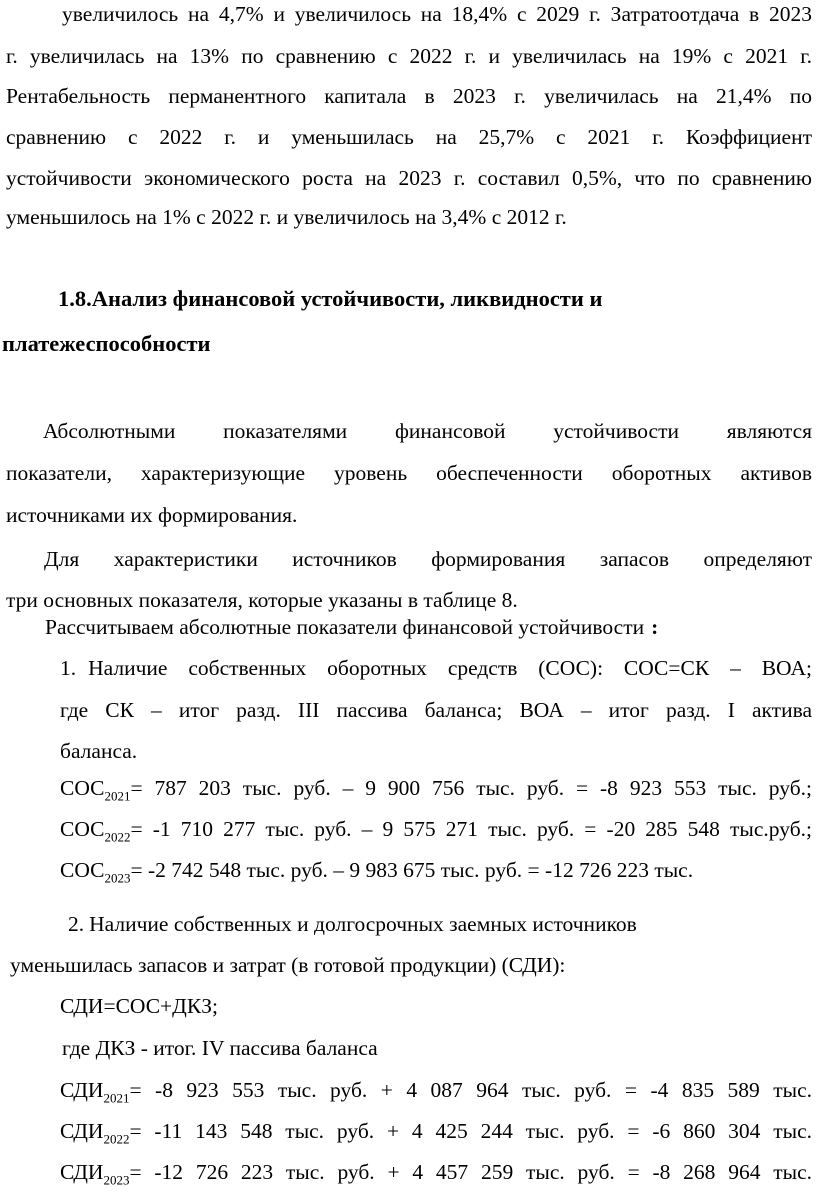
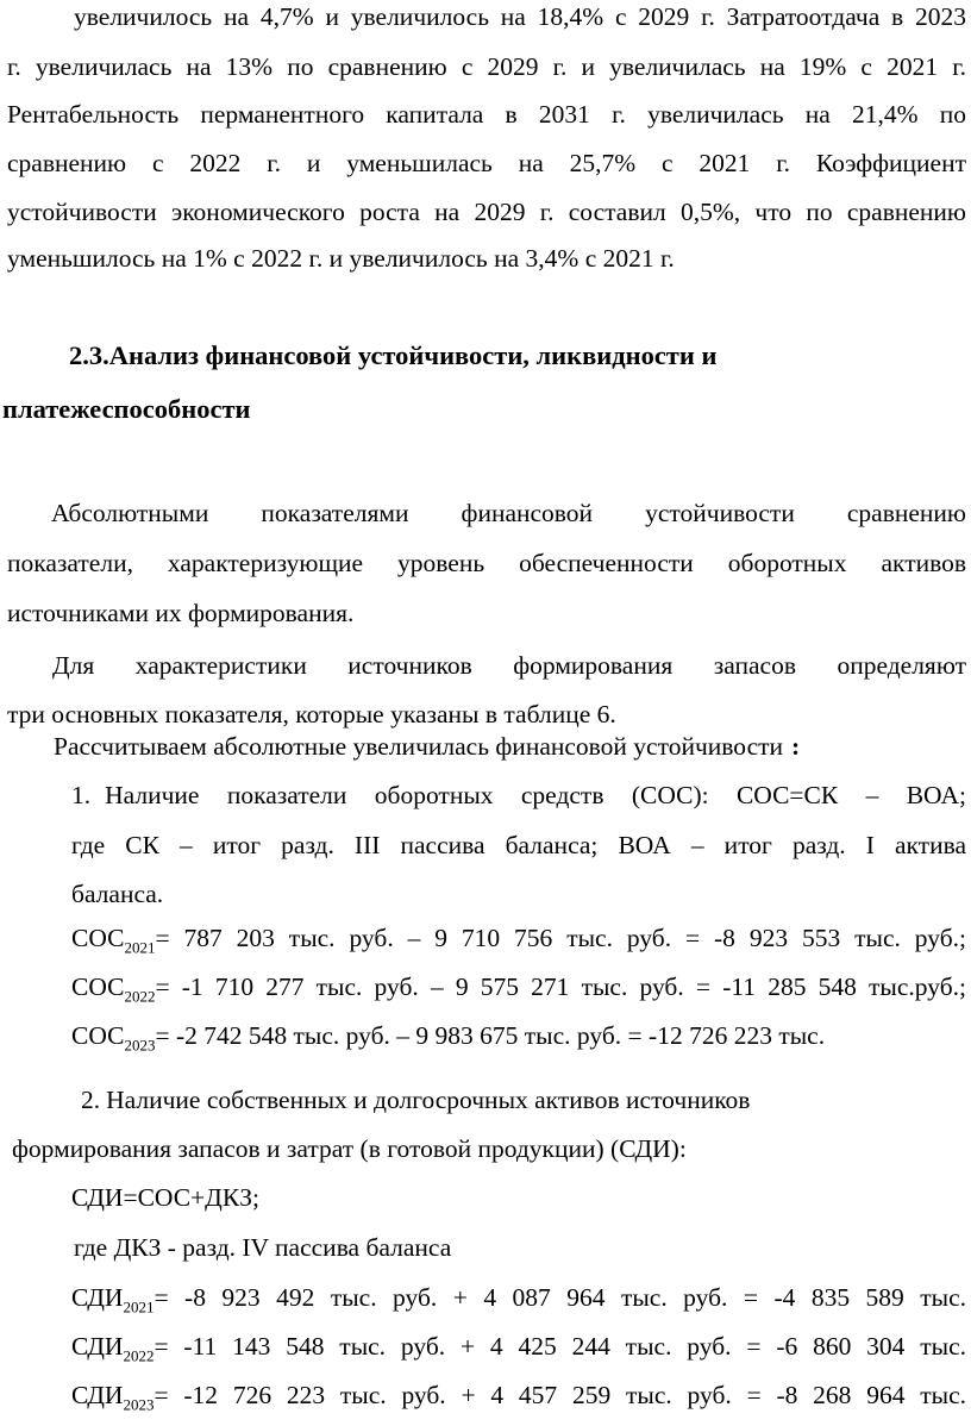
  увеличилось на 4,7% и увеличилось на 18,4% с 2029 г. Затратоотдача в 2023
- г. увеличилась на 13% по сравнению с 2022 г. и увеличилась на 19% с 2021 г.
+ г. увеличилась на 13% по сравнению с 2029 г. и увеличилась на 19% с 2021 г.
- Рентабельность перманентного капитала в 2023 г. увеличилась на 21,4% по
+ Рентабельность перманентного капитала в 2031 г. увеличилась на 21,4% по
  сравнению с 2022 г. и уменьшилась на 25,7% с 2021 г. Коэффициент
- устойчивости экономического роста на 2023 г. составил 0,5%, что по сравнению
+ устойчивости экономического роста на 2029 г. составил 0,5%, что по сравнению
- уменьшилось на 1% с 2022 г. и увеличилось на 3,4% с 2012 г.
+ уменьшилось на 1% с 2022 г. и увеличилось на 3,4% с 2021 г.
- 1.8.Анализ финансовой устойчивости, ликвидности и
+ 2.3.Анализ финансовой устойчивости, ликвидности и
  платежеспособности
- Абсолютными показателями финансовой устойчивости являются
+ Абсолютными показателями финансовой устойчивости сравнению
  показатели, характеризующие уровень обеспеченности оборотных активов
  источниками их формирования.
  Для характеристики источников формирования запасов определяют
- три основных показателя, которые указаны в таблице 8.
+ три основных показателя, которые указаны в таблице 6.
- Рассчитываем абсолютные показатели финансовой устойчивости :
+ Рассчитываем абсолютные увеличилась финансовой устойчивости :
- 1. Наличие собственных оборотных средств (СОС): СОС=СК – ВОА;
+ 1. Наличие показатели оборотных средств (СОС): СОС=СК – ВОА;
  где СК – итог разд. III пассива баланса; ВОА – итог разд. I актива
  баланса.
- СОС2021= 787 203 тыс. руб. – 9 900 756 тыс. руб. = -8 923 553 тыс. руб.;
+ СОС2021= 787 203 тыс. руб. – 9 710 756 тыс. руб. = -8 923 553 тыс. руб.;
- СОС2022= -1 710 277 тыс. руб. – 9 575 271 тыс. руб. = -20 285 548 тыс.руб.;
+ СОС2022= -1 710 277 тыс. руб. – 9 575 271 тыс. руб. = -11 285 548 тыс.руб.;
  СОС2023= -2 742 548 тыс. руб. – 9 983 675 тыс. руб. = -12 726 223 тыс.
- 2. Наличие собственных и долгосрочных заемных источников
+ 2. Наличие собственных и долгосрочных активов источников
- уменьшилась запасов и затрат (в готовой продукции) (СДИ):
+ формирования запасов и затрат (в готовой продукции) (СДИ):
  СДИ=СОС+ДКЗ;
- где ДКЗ - итог. IV пассива баланса
+ где ДКЗ - разд. IV пассива баланса
- СДИ2021= -8 923 553 тыс. руб. + 4 087 964 тыс. руб. = -4 835 589 тыс.
+ СДИ2021= -8 923 492 тыс. руб. + 4 087 964 тыс. руб. = -4 835 589 тыс.
  СДИ2022= -11 143 548 тыс. руб. + 4 425 244 тыс. руб. = -6 860 304 тыс.
  СДИ2023= -12 726 223 тыс. руб. + 4 457 259 тыс. руб. = -8 268 964 тыс.
